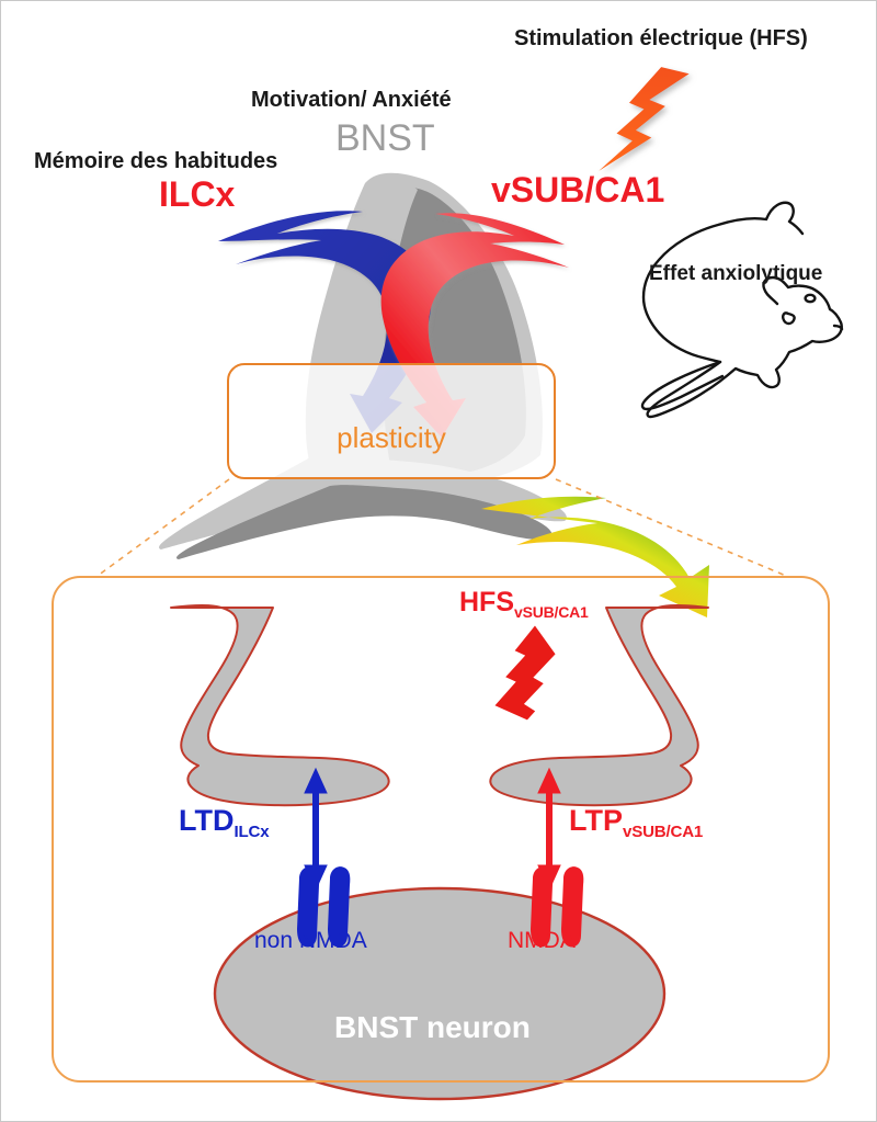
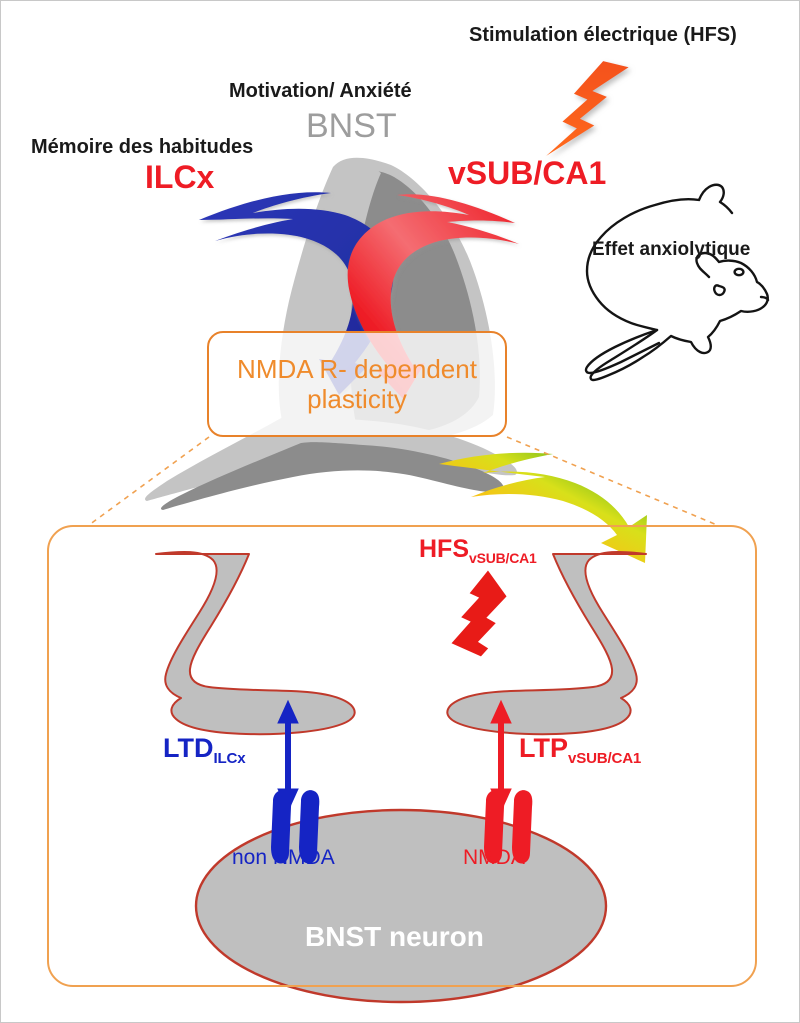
  Stimulation électrique (HFS)
  Motivation/ Anxiété
  BNST
  Mémoire des habitudes
  ILCx
  vSUB/CA1
  Effet anxiolytique
+ NMDA R- dependent
  plasticity
  HFSvSUB/CA1
  ILCx
  vSUB/CA1
  LTDILCx
  LTPvSUB/CA1
  non NMDA
  NMDA
  BNST neuron
